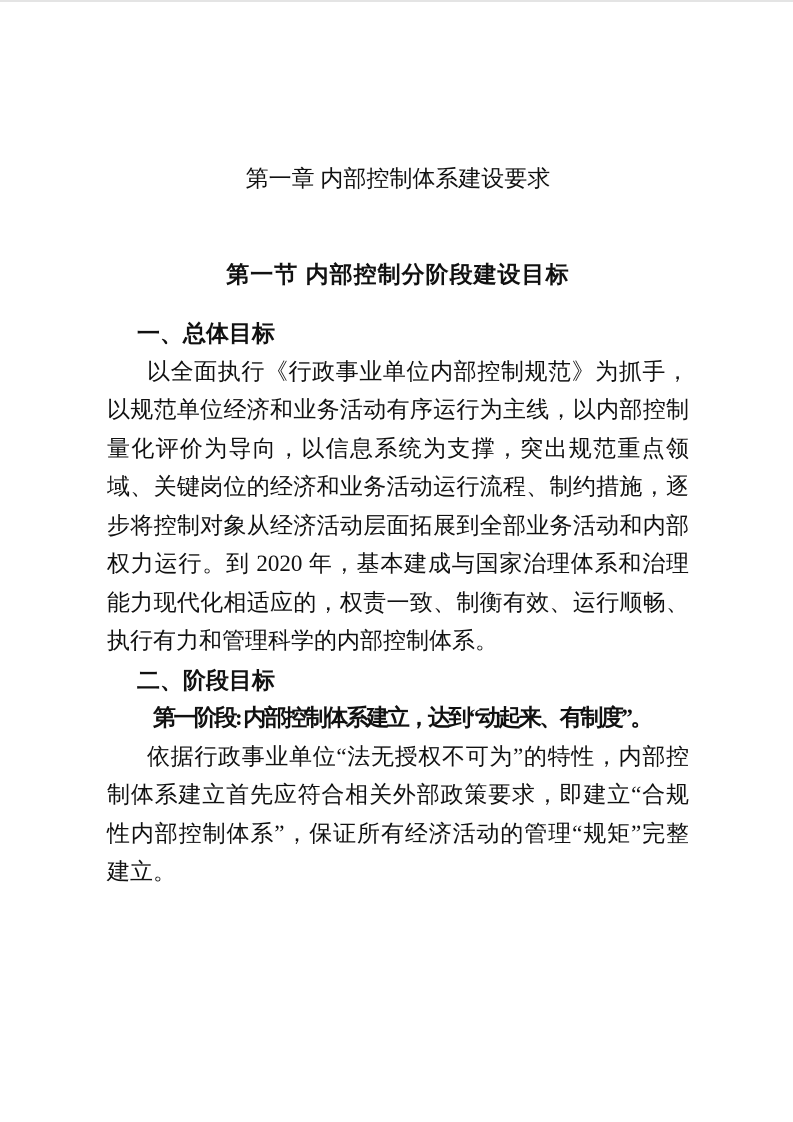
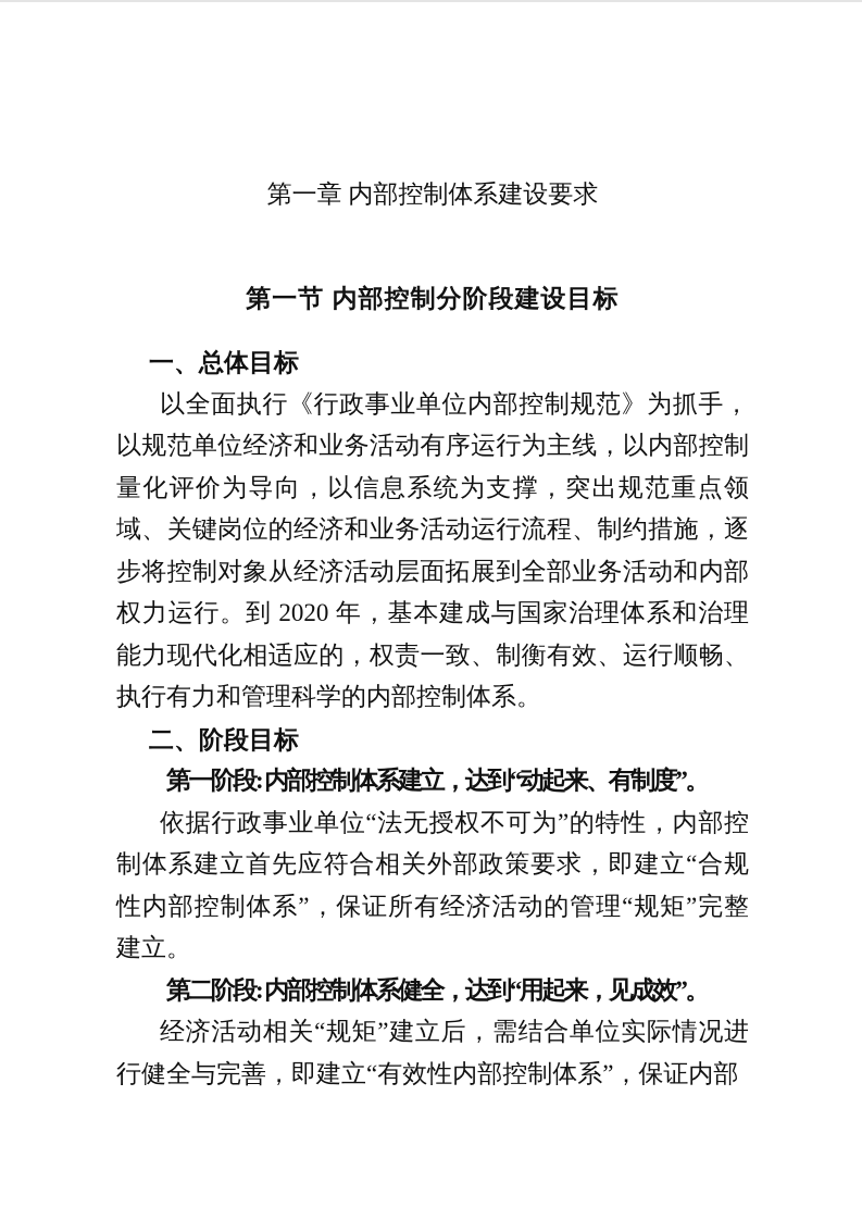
  第一章 内部控制体系建设要求
  第一节 内部控制分阶段建设目标
  一、总体目标
  以全面执行《行政事业单位内部控制规范》为抓手，以规范单位经济和业务活动有序运行为主线，以内部控制量化评价为导向，以信息系统为支撑，突出规范重点领域、关键岗位的经济和业务活动运行流程、制约措施，逐步将控制对象从经济活动层面拓展到全部业务活动和内部权力运行。到 2020 年，基本建成与国家治理体系和治理能力现代化相适应的，权责一致、制衡有效、运行顺畅、执行有力和管理科学的内部控制体系。
  二、阶段目标
  第一阶段: 内部控制体系建立，达到“动起来、有制度”。
  依据行政事业单位“法无授权不可为”的特性，内部控制体系建立首先应符合相关外部政策要求，即建立“合规性内部控制体系”，保证所有经济活动的管理“规矩”完整建立。
+ 第二阶段: 内部控制体系健全，达到“用起来，见成效”。
+ 经济活动相关“规矩”建立后，需结合单位实际情况进行健全与完善，即建立“有效性内部控制体系”，保证内部
